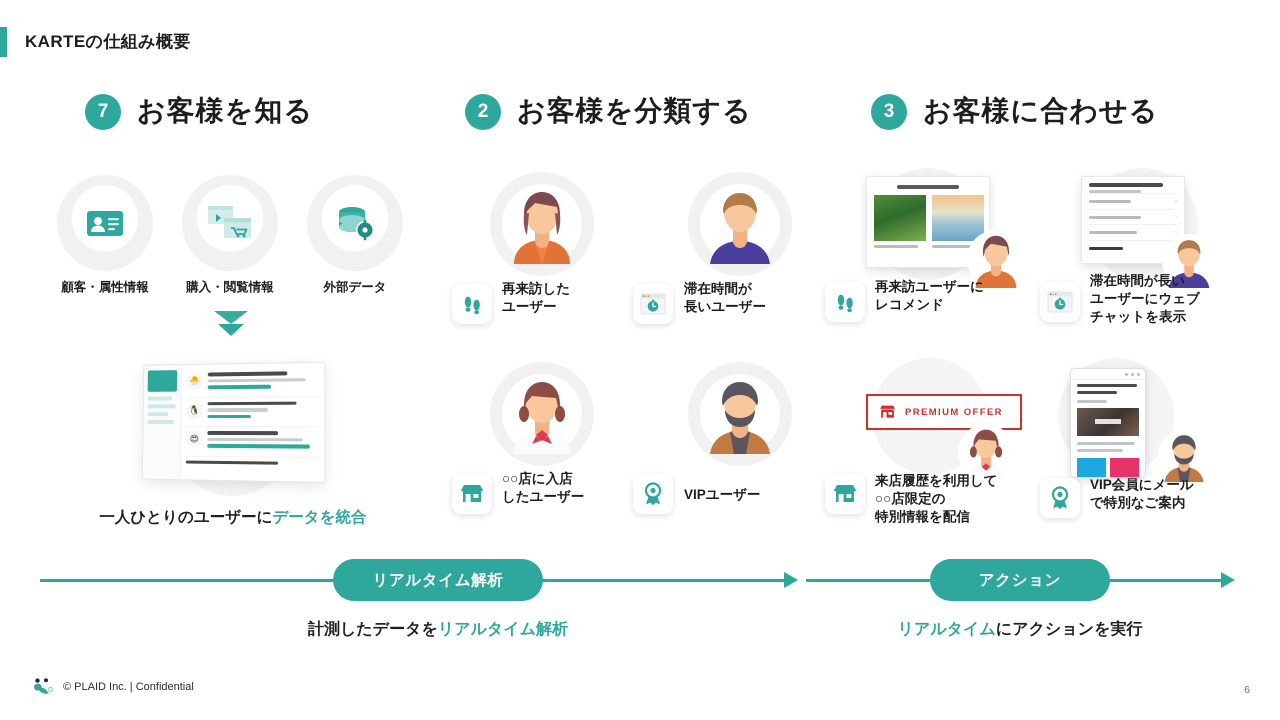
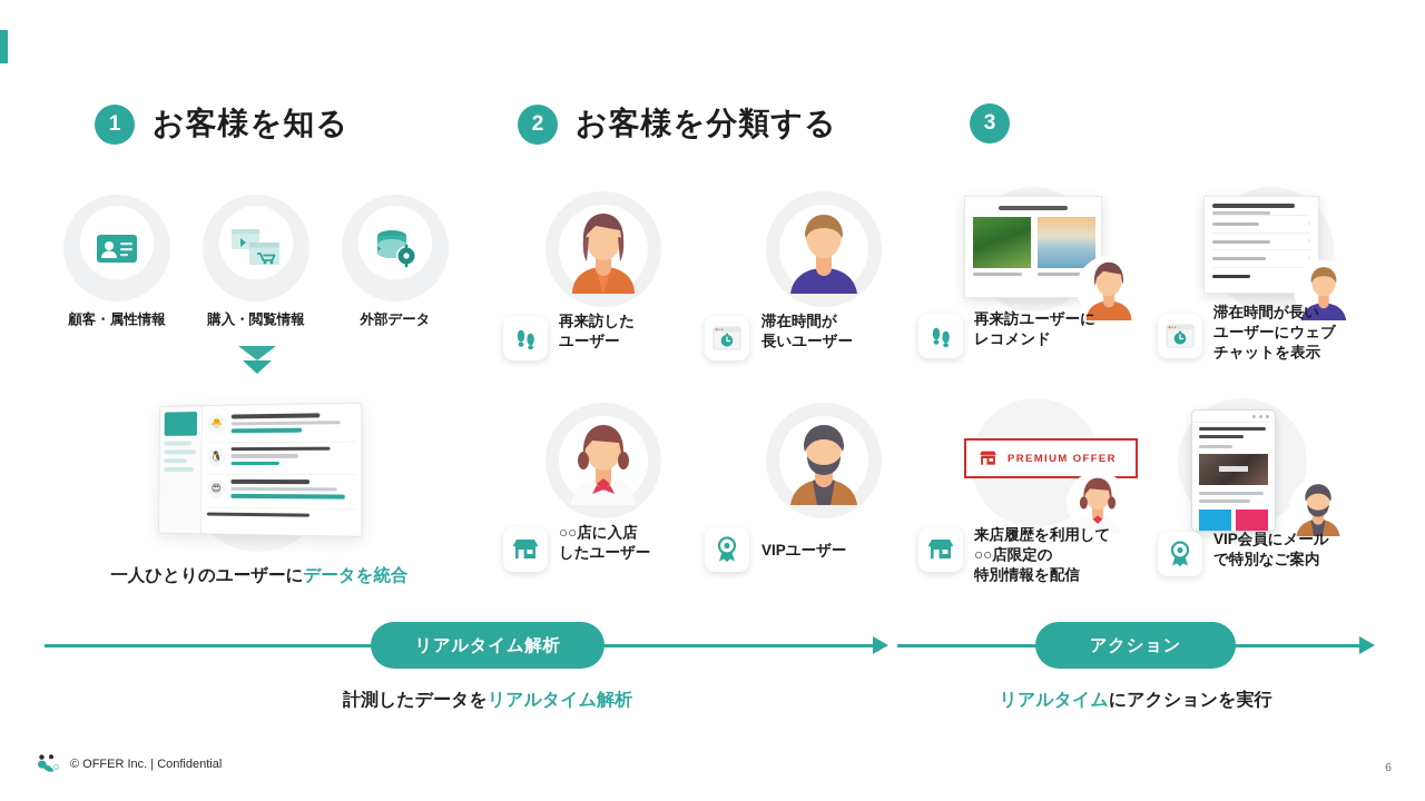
- KARTEの仕組み概要
- 7
+ 1
  お客様を知る
  2
  お客様を分類する
  3
- お客様に合わせる
  顧客・属性情報
  購入・閲覧情報
  外部データ
  一人ひとりのユーザーにデータを統合
  再来訪した
  ユーザー
  滞在時間が
  長いユーザー
  ○○店に入店
  したユーザー
  VIPユーザー
  再来訪ユーザーに
  レコメンド
  滞在時間が長い
  ユーザーにウェブ
  チャットを表示
  PREMIUM OFFER
  来店履歴を利用して
  ○○店限定の
  特別情報を配信
  VIP会員にメール
  で特別なご案内
  リアルタイム解析
  アクション
  計測したデータをリアルタイム解析
  リアルタイムにアクションを実行
- © PLAID Inc. | Confidential
+ © OFFER Inc. | Confidential
  6
